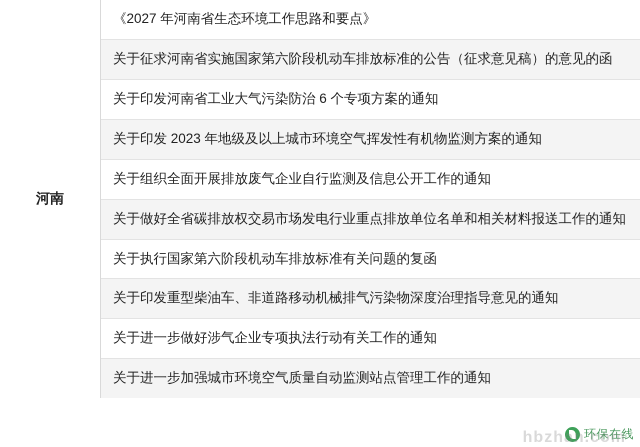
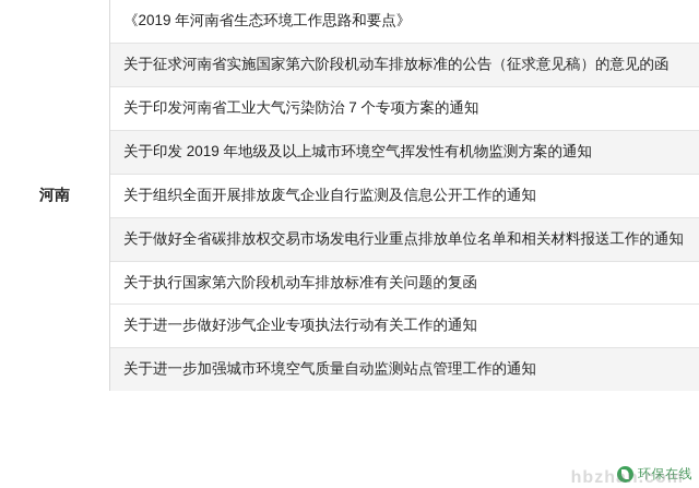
  河南
- 《2027 年河南省生态环境工作思路和要点》
+ 《2019 年河南省生态环境工作思路和要点》
  关于征求河南省实施国家第六阶段机动车排放标准的公告（征求意见稿）的意见的函
- 关于印发河南省工业大气污染防治 6 个专项方案的通知
+ 关于印发河南省工业大气污染防治 7 个专项方案的通知
- 关于印发 2023 年地级及以上城市环境空气挥发性有机物监测方案的通知
+ 关于印发 2019 年地级及以上城市环境空气挥发性有机物监测方案的通知
  关于组织全面开展排放废气企业自行监测及信息公开工作的通知
  关于做好全省碳排放权交易市场发电行业重点排放单位名单和相关材料报送工作的通知
  关于执行国家第六阶段机动车排放标准有关问题的复函
- 关于印发重型柴油车、非道路移动机械排气污染物深度治理指导意见的通知
  关于进一步做好涉气企业专项执法行动有关工作的通知
  关于进一步加强城市环境空气质量自动监测站点管理工作的通知
  环保在线
  hbzhan.com
